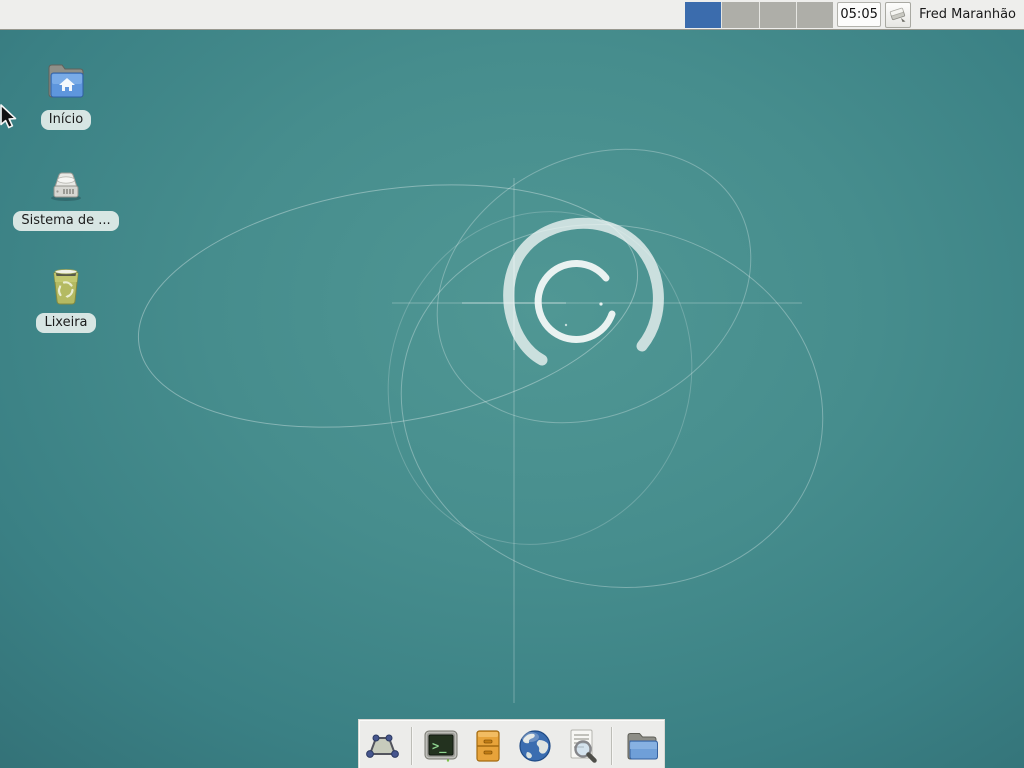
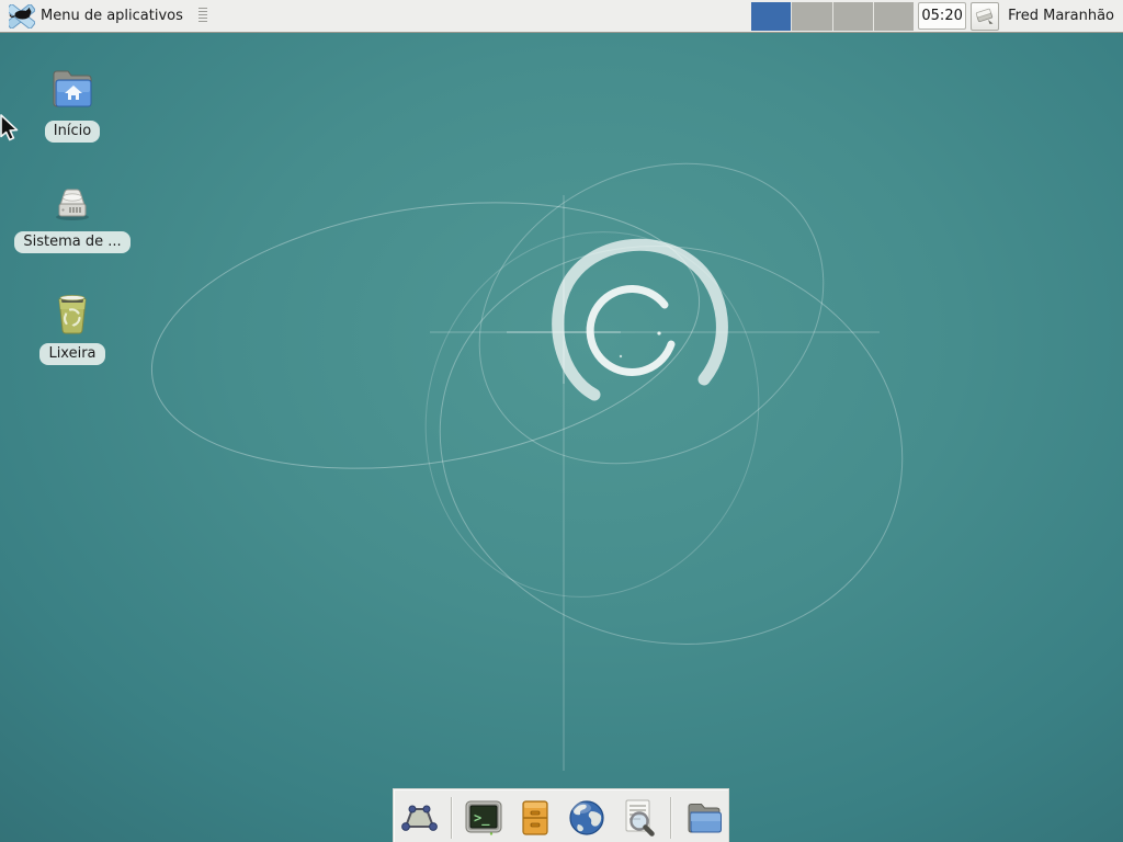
+ Menu de aplicativos
- 05:05
+ 05:20
  Fred Maranhão
  Início
  Sistema de ...
  Lixeira
  >_
